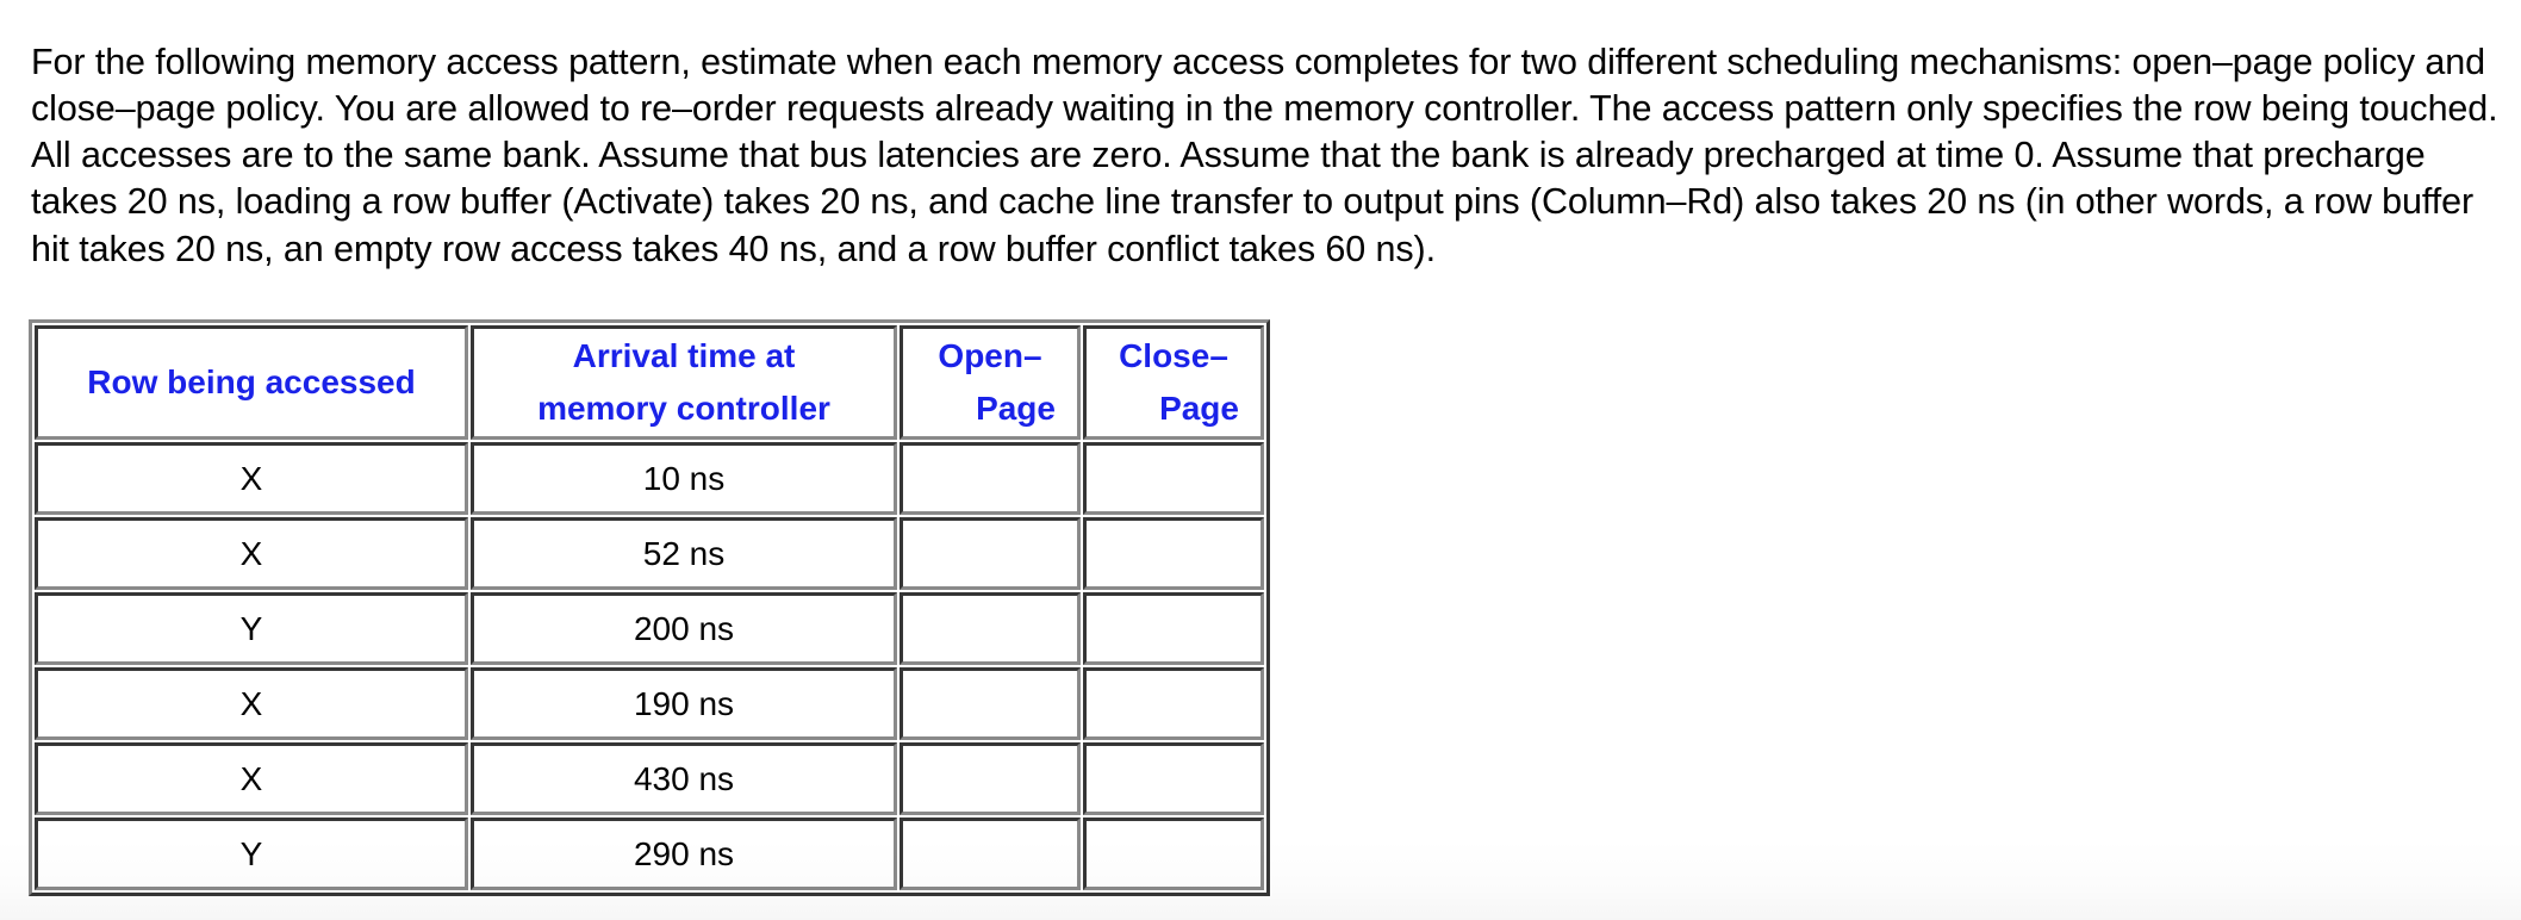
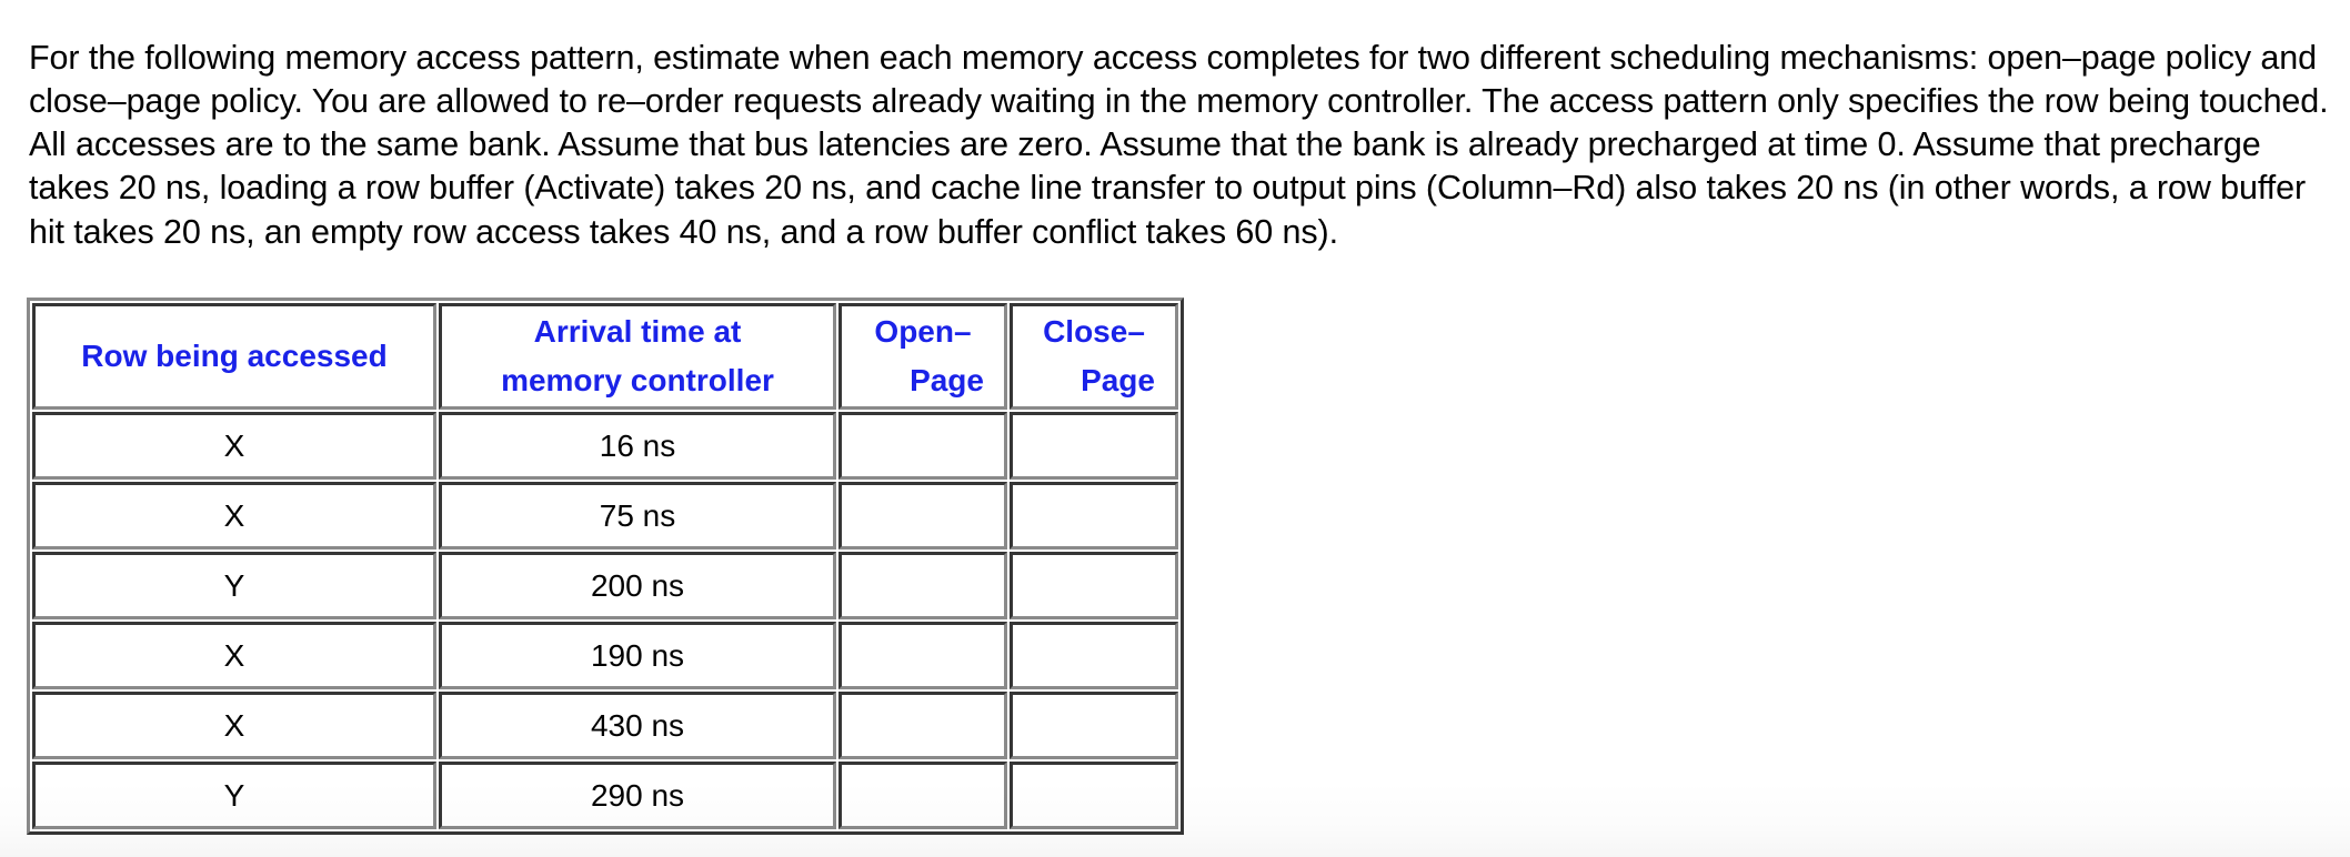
  For the following memory access pattern, estimate when each memory access completes for two different scheduling mechanisms: open–page policy and close–page policy. You are allowed to re–order requests already waiting in the memory controller. The access pattern only specifies the row being touched. All accesses are to the same bank. Assume that bus latencies are zero. Assume that the bank is already precharged at time 0. Assume that precharge takes 20 ns, loading a row buffer (Activate) takes 20 ns, and cache line transfer to output pins (Column–Rd) also takes 20 ns (in other words, a row buffer hit takes 20 ns, an empty row access takes 40 ns, and a row buffer conflict takes 60 ns).
  Row being accessed	Arrival time at memory controller	Open– Page	Close– Page
- X	10 ns
+ X	16 ns
- X	52 ns
+ X	75 ns
  Y	200 ns
  X	190 ns
  X	430 ns
